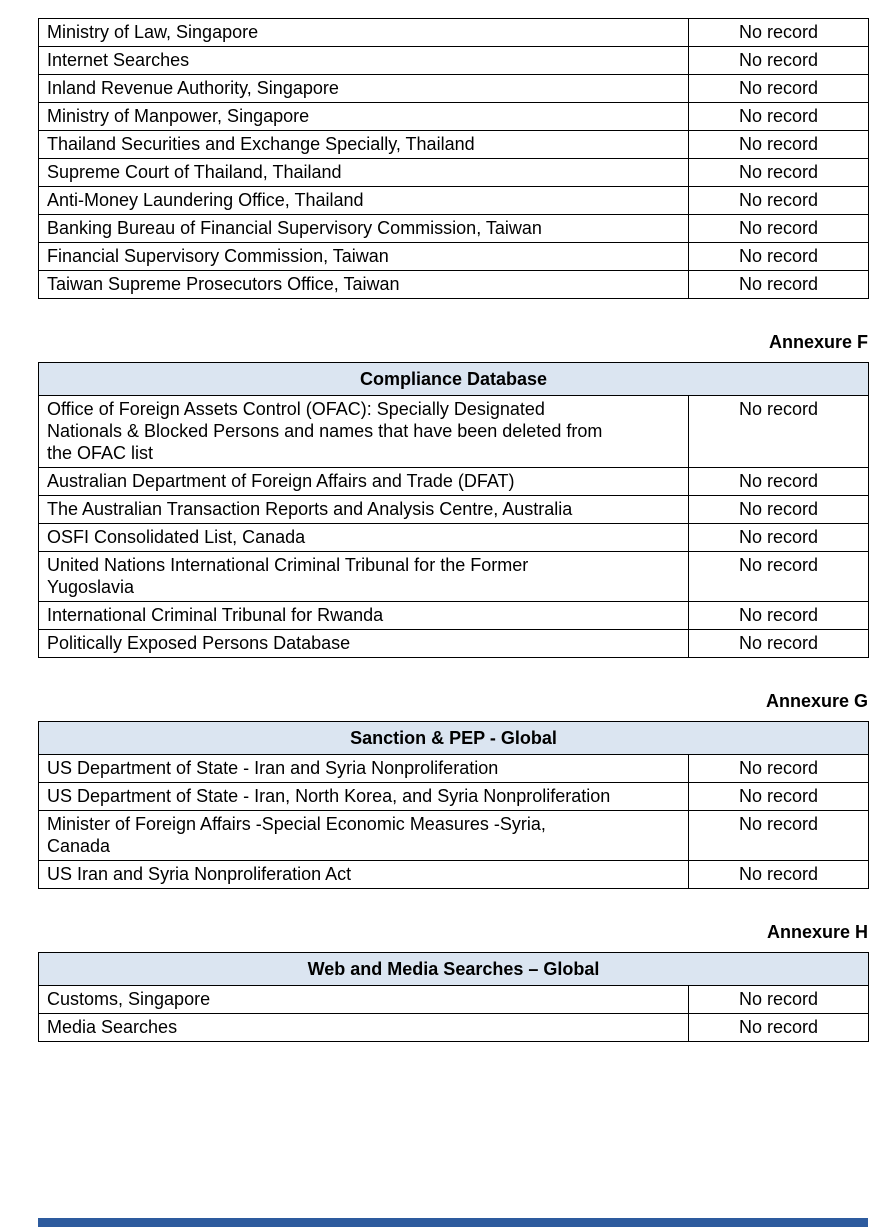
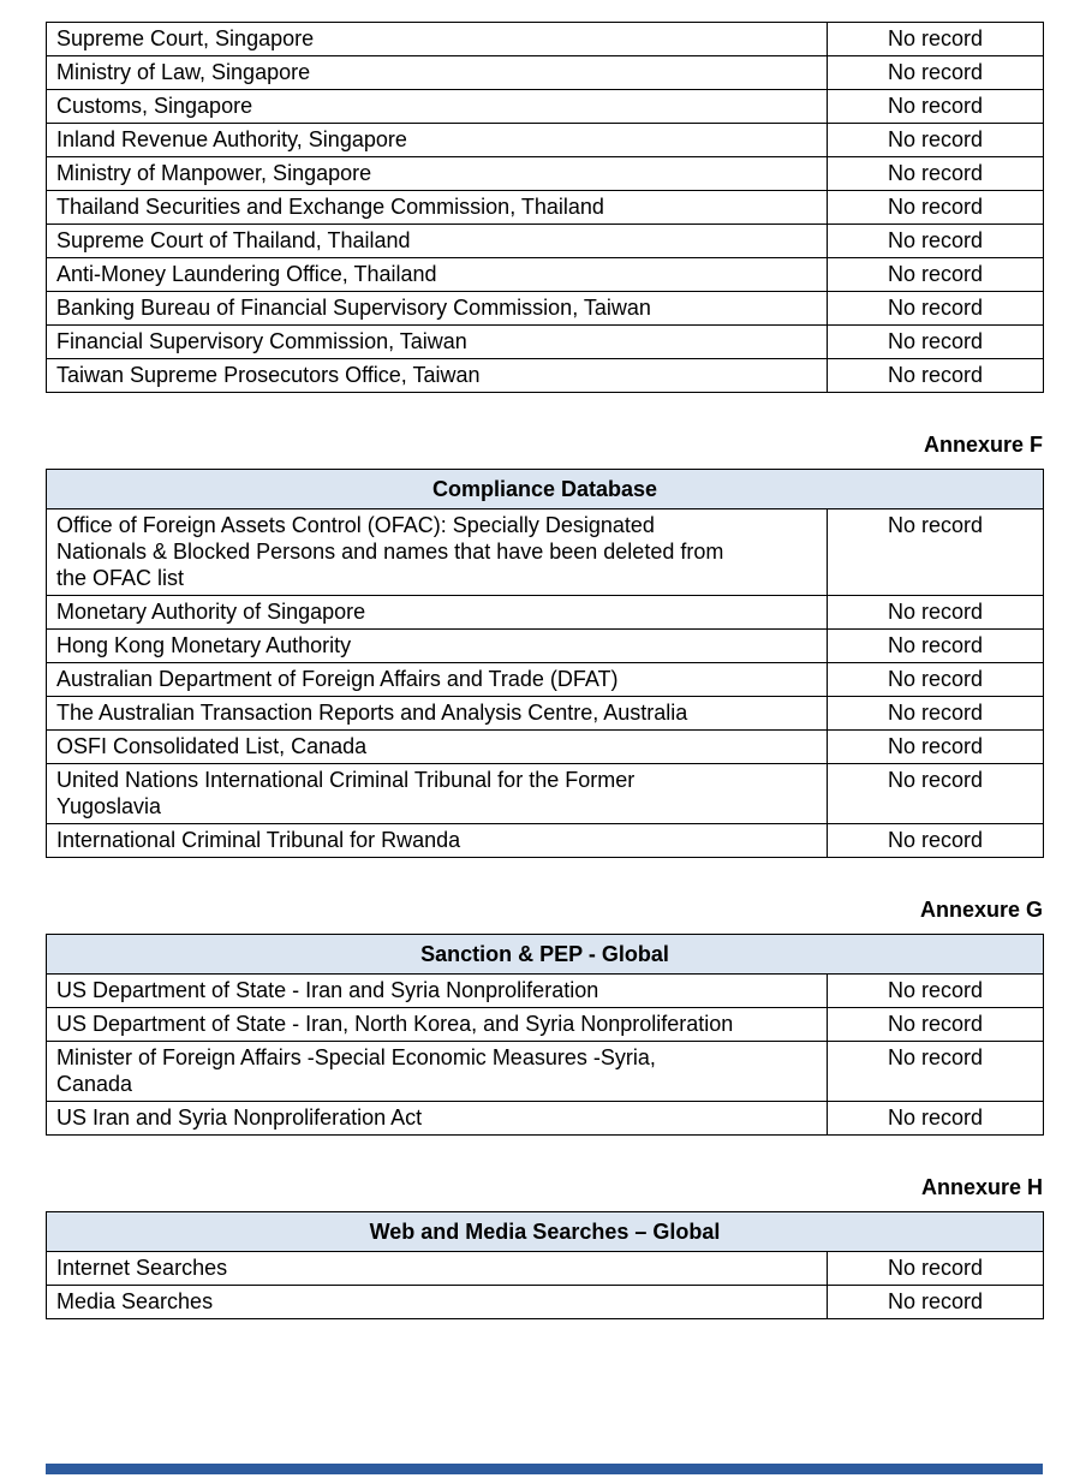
+ Supreme Court, Singapore	No record
  Ministry of Law, Singapore	No record
- Internet Searches	No record
+ Customs, Singapore	No record
  Inland Revenue Authority, Singapore	No record
  Ministry of Manpower, Singapore	No record
- Thailand Securities and Exchange Specially, Thailand	No record
+ Thailand Securities and Exchange Commission, Thailand	No record
  Supreme Court of Thailand, Thailand	No record
  Anti-Money Laundering Office, Thailand	No record
  Banking Bureau of Financial Supervisory Commission, Taiwan	No record
  Financial Supervisory Commission, Taiwan	No record
  Taiwan Supreme Prosecutors Office, Taiwan	No record
  Annexure F
  Compliance Database
  Office of Foreign Assets Control (OFAC): Specially Designated Nationals & Blocked Persons and names that have been deleted from the OFAC list	No record
+ Monetary Authority of Singapore	No record
+ Hong Kong Monetary Authority	No record
  Australian Department of Foreign Affairs and Trade (DFAT)	No record
  The Australian Transaction Reports and Analysis Centre, Australia	No record
  OSFI Consolidated List, Canada	No record
  United Nations International Criminal Tribunal for the Former Yugoslavia	No record
  International Criminal Tribunal for Rwanda	No record
- Politically Exposed Persons Database	No record
  Annexure G
  Sanction & PEP - Global
  US Department of State - Iran and Syria Nonproliferation	No record
  US Department of State - Iran, North Korea, and Syria Nonproliferation	No record
  Minister of Foreign Affairs -Special Economic Measures -Syria, Canada	No record
  US Iran and Syria Nonproliferation Act	No record
  Annexure H
  Web and Media Searches – Global
- Customs, Singapore	No record
+ Internet Searches	No record
  Media Searches	No record
